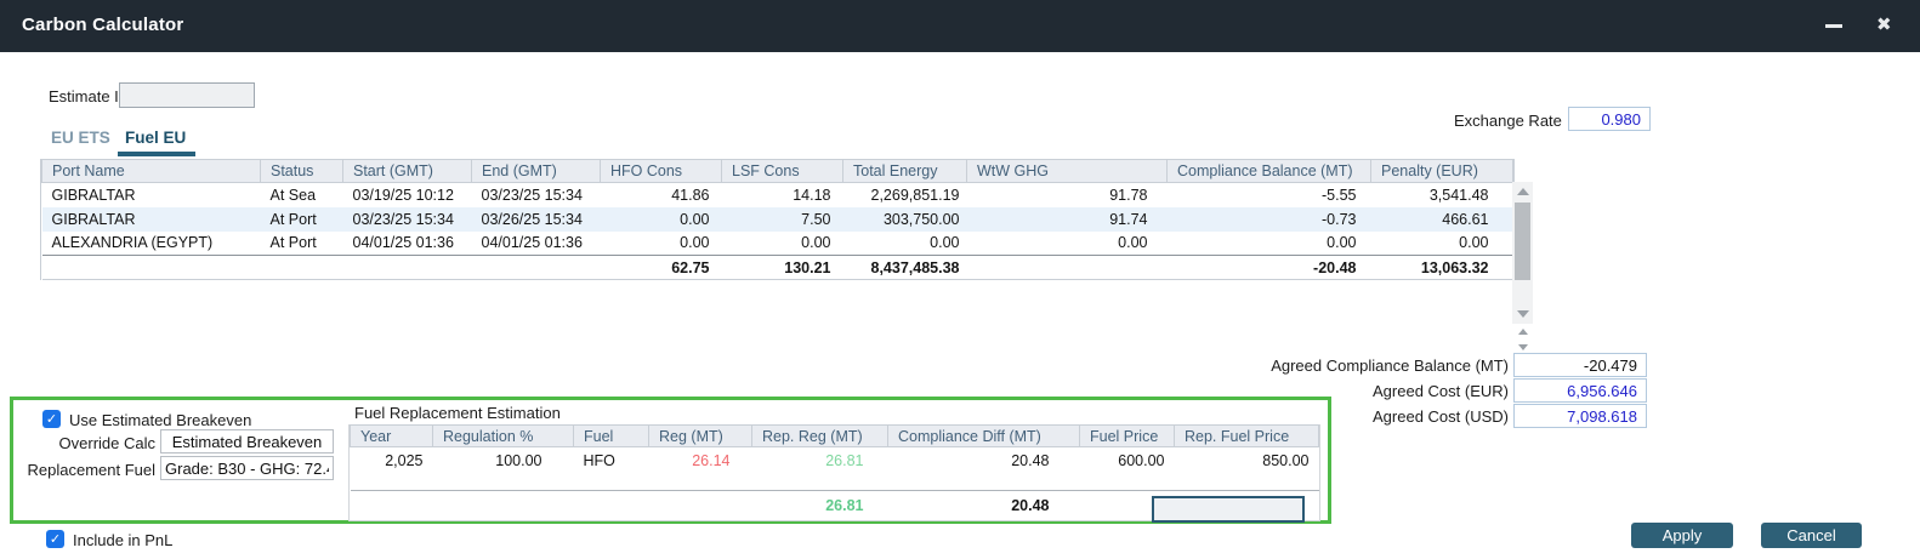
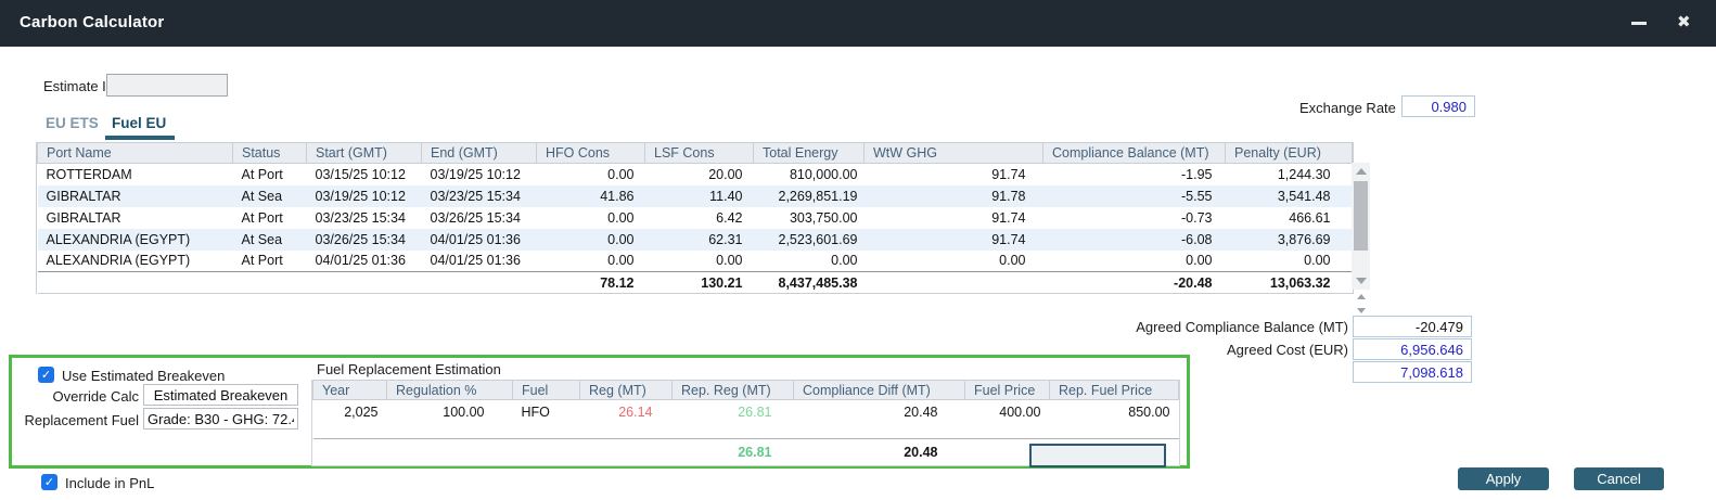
  Carbon Calculator
  ✖
  Estimate I
  Exchange Rate
  0.980
  EU ETS
  Fuel EU
  Port Name	Status	Start (GMT)	End (GMT)	HFO Cons	LSF Cons	Total Energy	WtW GHG	Compliance Balance (MT)	Penalty (EUR)
+ ROTTERDAM	At Port	03/15/25 10:12	03/19/25 10:12	0.00	20.00	810,000.00	91.74	-1.95	1,244.30
- GIBRALTAR	At Sea	03/19/25 10:12	03/23/25 15:34	41.86	14.18	2,269,851.19	91.78	-5.55	3,541.48
+ GIBRALTAR	At Sea	03/19/25 10:12	03/23/25 15:34	41.86	11.40	2,269,851.19	91.78	-5.55	3,541.48
- GIBRALTAR	At Port	03/23/25 15:34	03/26/25 15:34	0.00	7.50	303,750.00	91.74	-0.73	466.61
+ GIBRALTAR	At Port	03/23/25 15:34	03/26/25 15:34	0.00	6.42	303,750.00	91.74	-0.73	466.61
+ ALEXANDRIA (EGYPT)	At Sea	03/26/25 15:34	04/01/25 01:36	0.00	62.31	2,523,601.69	91.74	-6.08	3,876.69
  ALEXANDRIA (EGYPT)	At Port	04/01/25 01:36	04/01/25 01:36	0.00	0.00	0.00	0.00	0.00	0.00
- 				62.75	130.21	8,437,485.38		-20.48	13,063.32
+ 				78.12	130.21	8,437,485.38		-20.48	13,063.32
  Agreed Compliance Balance (MT)
  -20.479
  Agreed Cost (EUR)
  6,956.646
- Agreed Cost (USD)
  7,098.618
  ✓
  Use Estimated Breakeven
  Override Calc
  Estimated Breakeven
  Replacement Fuel
  Grade: B30 - GHG: 72.
  Fuel Replacement Estimation
  Year	Regulation %	Fuel	Reg (MT)	Rep. Reg (MT)	Compliance Diff (MT)	Fuel Price	Rep. Fuel Price
- 2,025	100.00	HFO	26.14	26.81	20.48	600.00	850.00
+ 2,025	100.00	HFO	26.14	26.81	20.48	400.00	850.00
  				26.81	20.48
  ✓
  Include in PnL
  Apply
  Cancel
